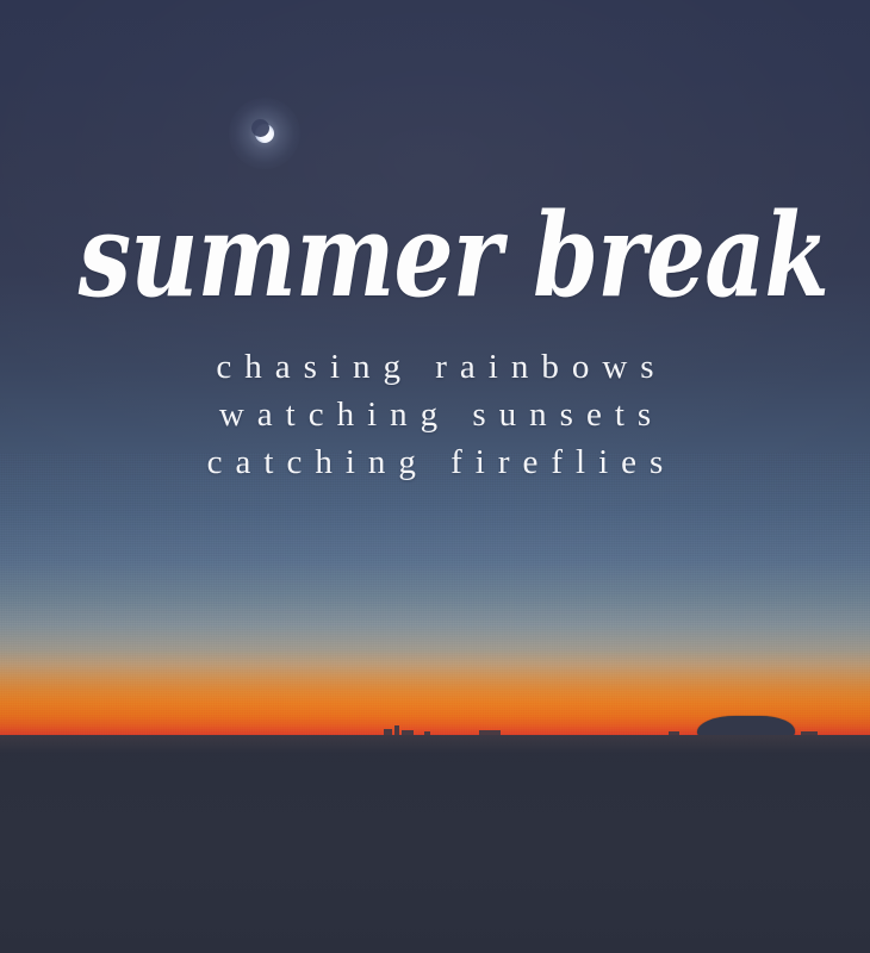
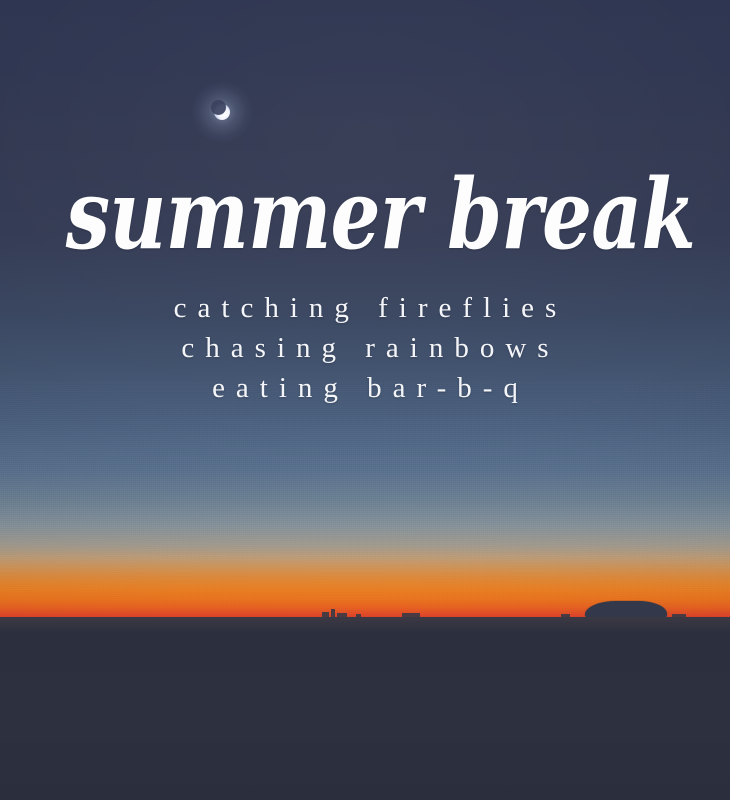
  summer break
- chasing rainbows
+ catching fireflies
- watching sunsets
- catching fireflies
+ chasing rainbows
+ eating bar-b-q
